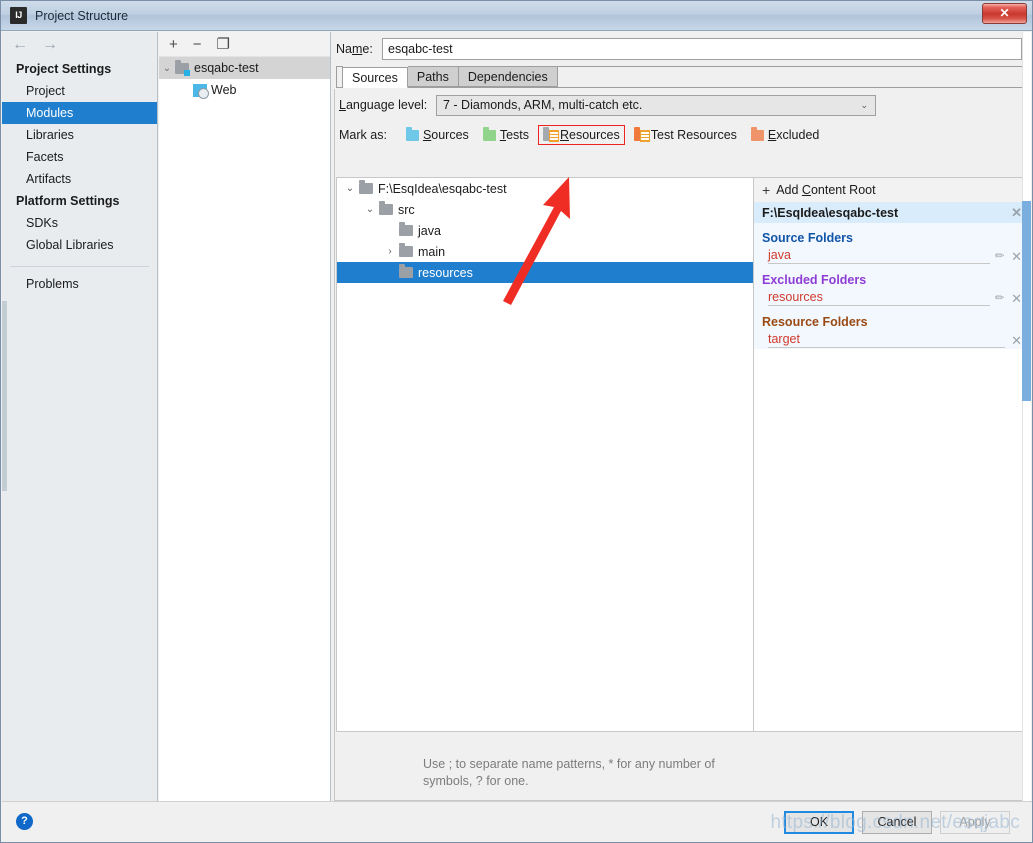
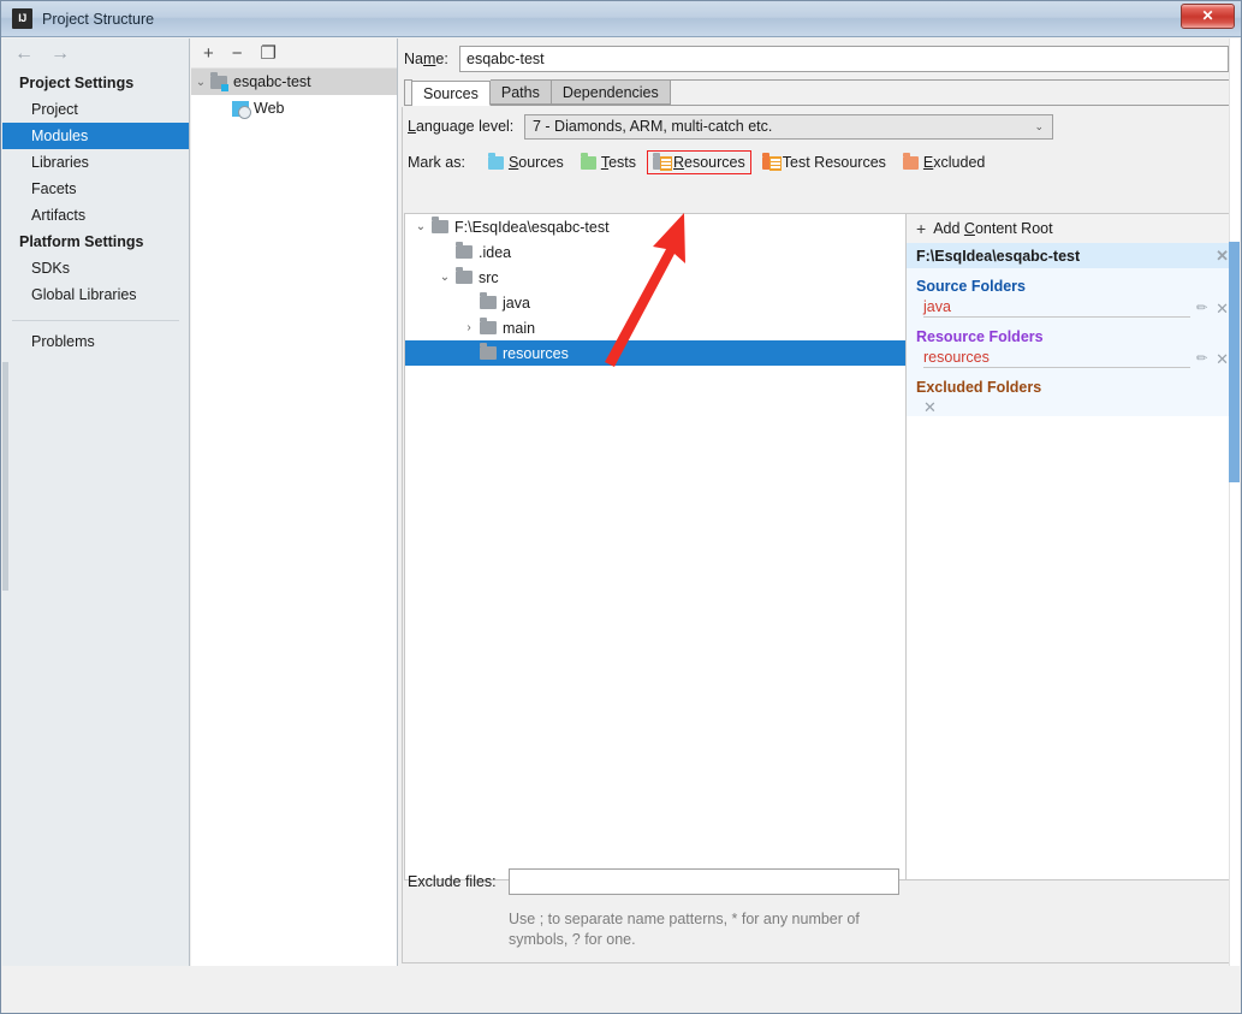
  IJ
  Project Structure
  ✕
  ←
  →
  Project Settings
  Project
  Modules
  Libraries
  Facets
  Artifacts
  Platform Settings
  SDKs
  Global Libraries
  Problems
  +
  −
  ❐
  ⌄
  esqabc-test
  Web
  Name:
  esqabc-test
  Sources
  Paths
  Dependencies
  Language level:
  7 - Diamonds, ARM, multi-catch etc.
  ⌄
  Mark as:
  Sources
  Tests
  Resources
  Test Resources
  Excluded
  ⌄
  F:\EsqIdea\esqabc-test
+ .idea
  ⌄
  src
  java
  ›
  main
  resources
  +
  Add Content Root
  F:\EsqIdea\esqabc-test
  ✕
  Source Folders
  java
  ✕
- Excluded Folders
+ Resource Folders
  resources
  ✕
- Resource Folders
+ Excluded Folders
- target
  ✕
+ Exclude files:
  Use ; to separate name patterns, * for any number of symbols, ? for one.
- ?
- OK
- Cancel
- Apply
- https://blog.csdn.net/esqjabc
